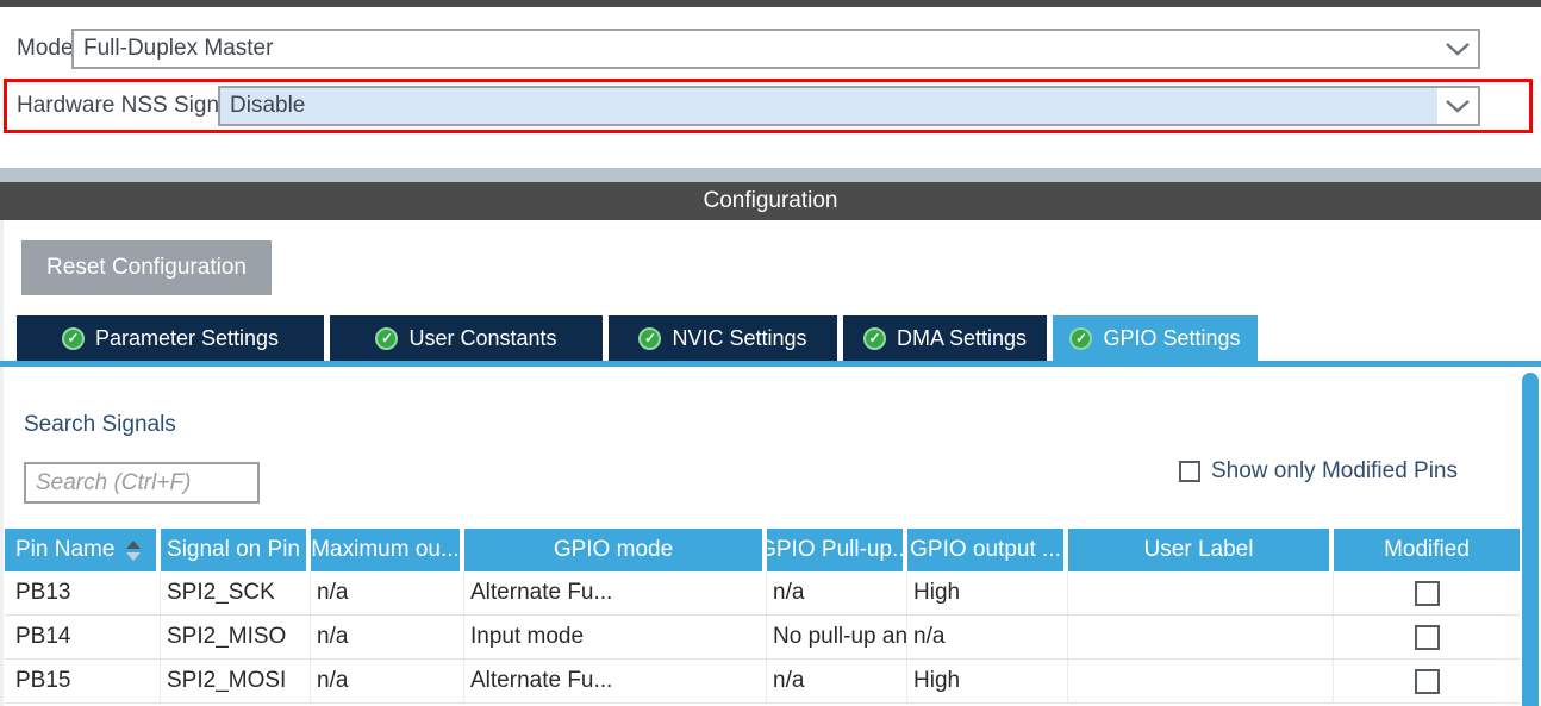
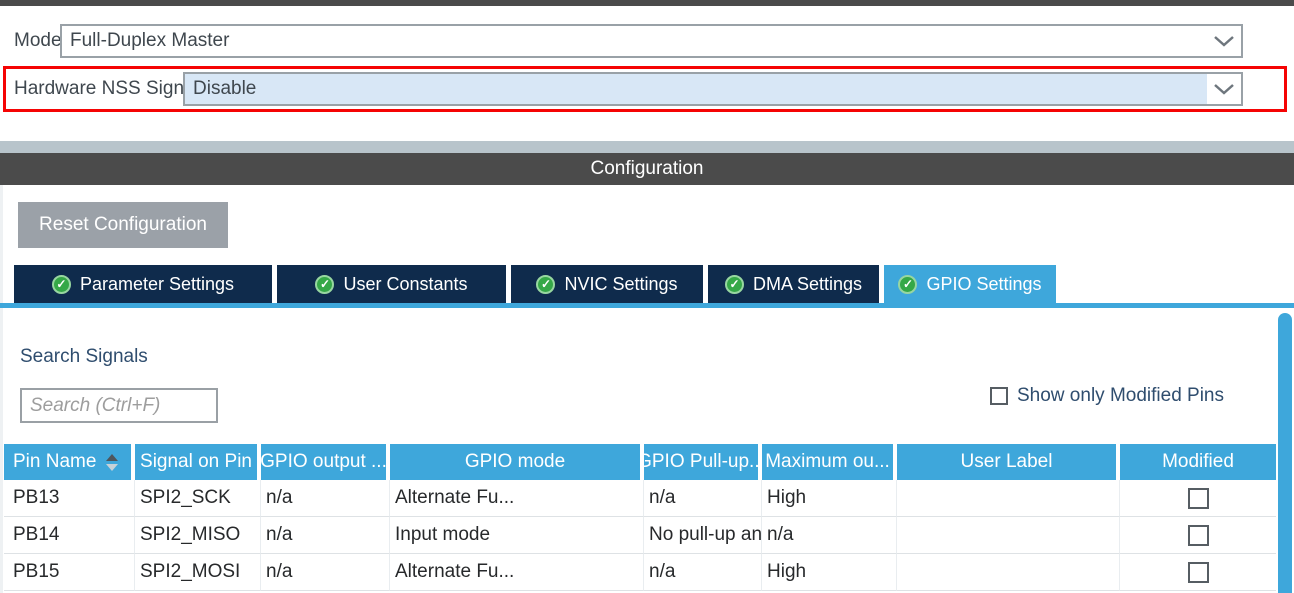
  Mode
  Full-Duplex Master
  Hardware NSS Sign
  Disable
  Configuration
  Reset Configuration
  ✓
  Parameter Settings
  ✓
  User Constants
  ✓
  NVIC Settings
  ✓
  DMA Settings
  ✓
  GPIO Settings
  Search Signals
  Search (Ctrl+F)
  Show only Modified Pins
  Pin Name
  Signal on Pin
- Maximum ou...
+ GPIO output ...
  GPIO mode
  GPIO Pull-up..
- GPIO output ...
+ Maximum ou...
  User Label
  Modified
  PB13
  SPI2_SCK
  n/a
  Alternate Fu...
  n/a
  High
  PB14
  SPI2_MISO
  n/a
  Input mode
  No pull-up an
  n/a
  PB15
  SPI2_MOSI
  n/a
  Alternate Fu...
  n/a
  High
